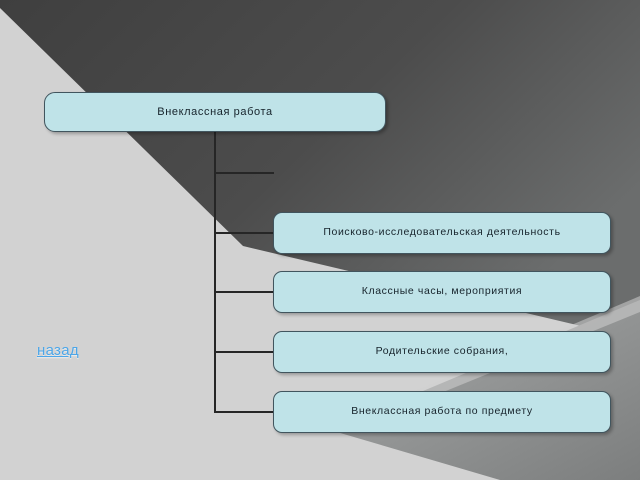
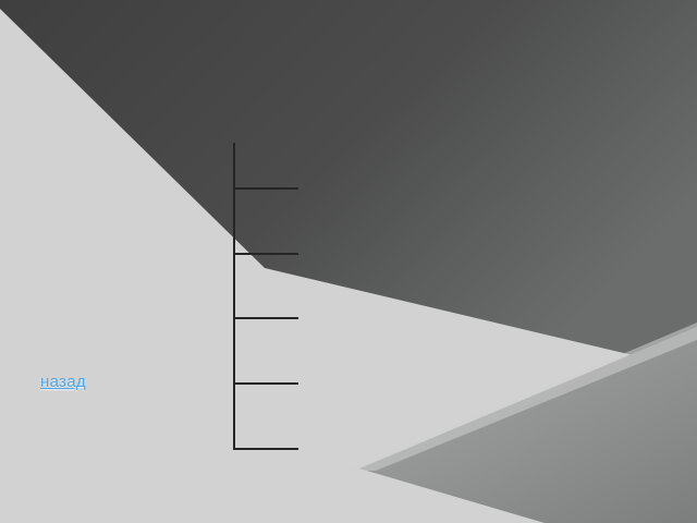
- Внеклассная работа
- Поисково-исследовательская деятельность
- Классные часы, мероприятия
- Родительские собрания,
- Внеклассная работа по предмету
  назад
